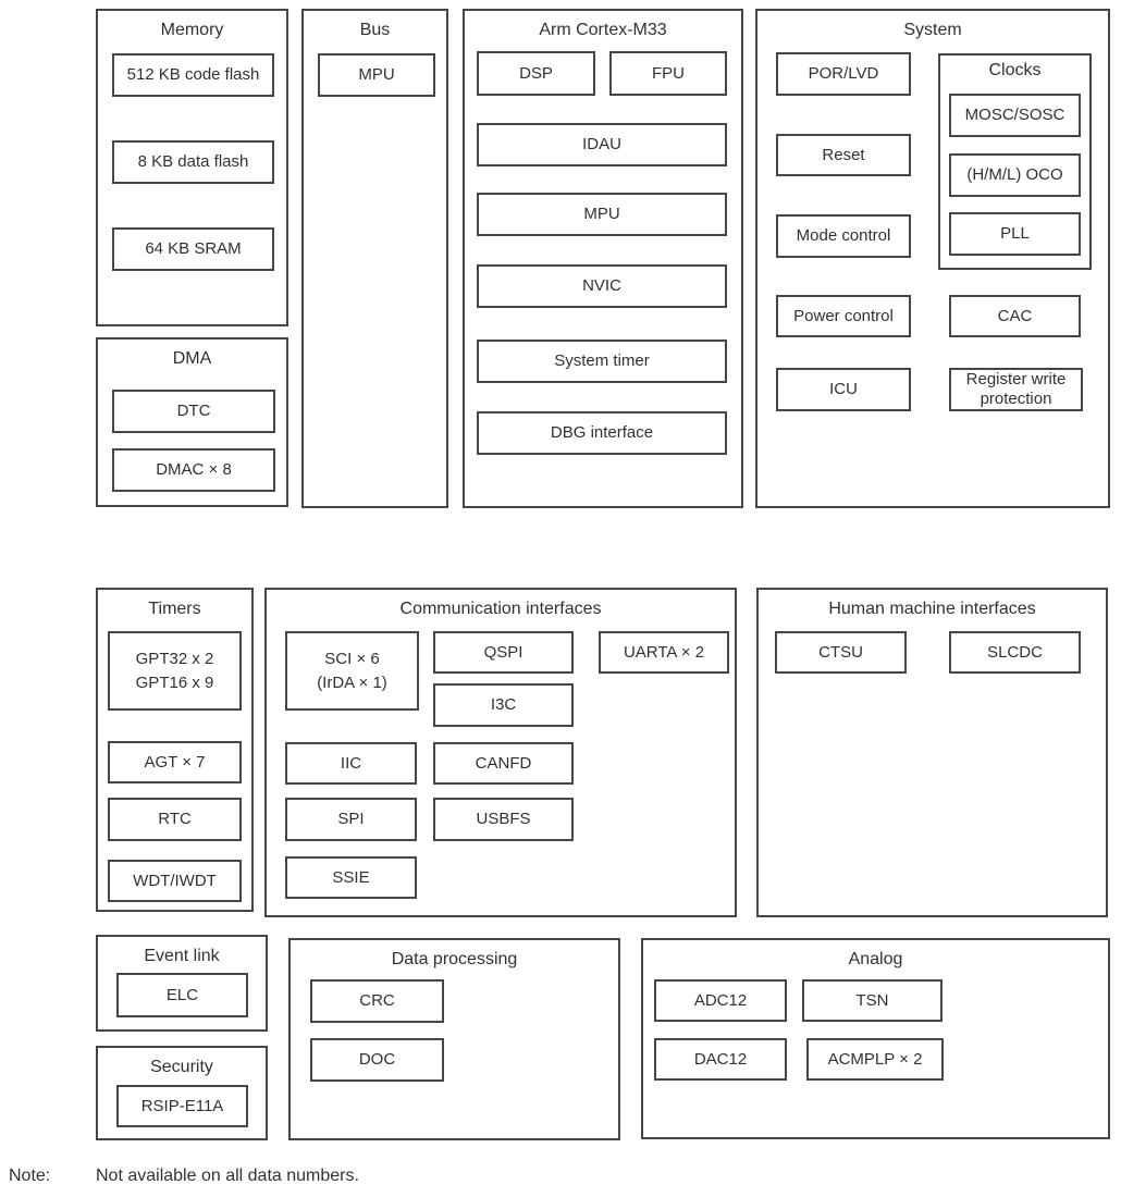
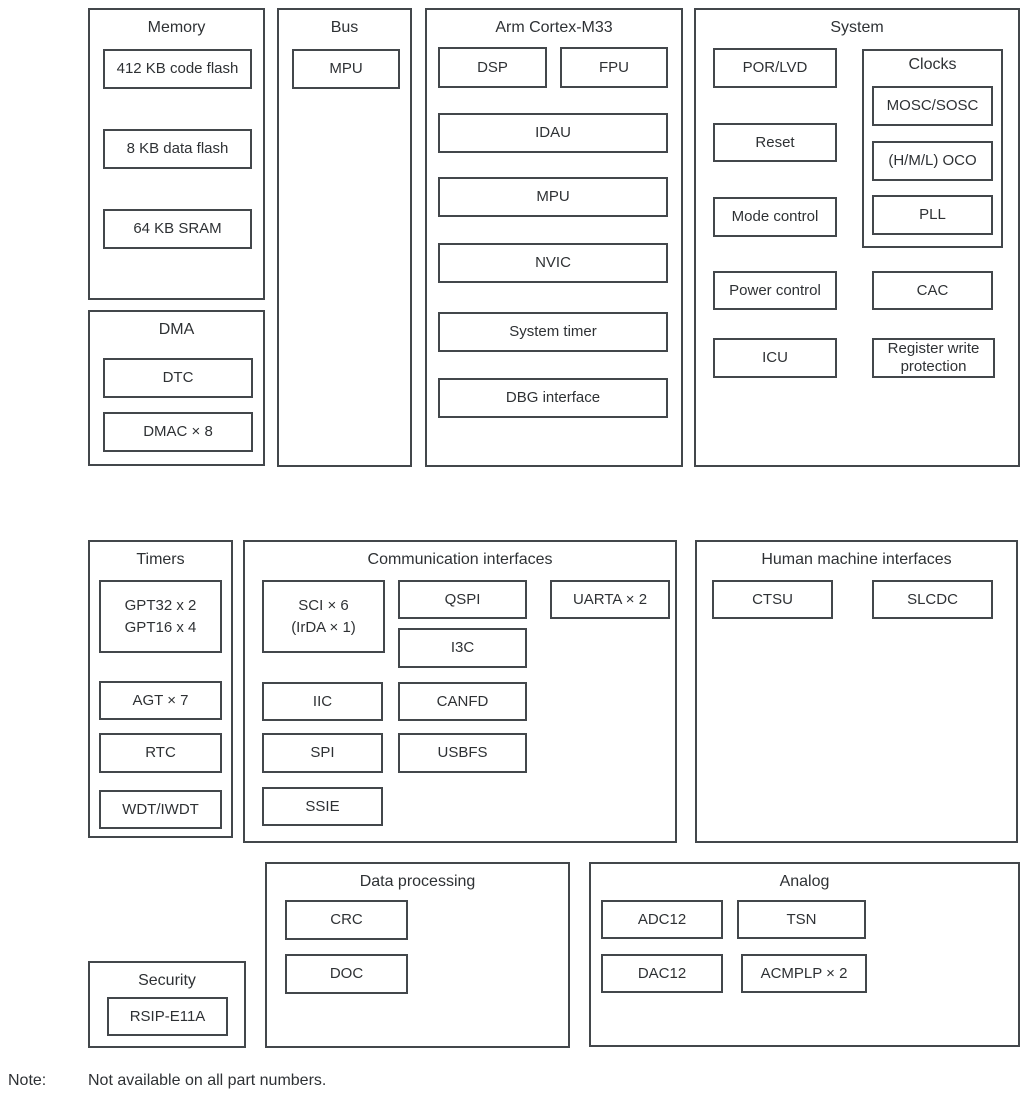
  Memory
- 512 KB code flash
+ 412 KB code flash
  8 KB data flash
  64 KB SRAM
  DMA
  DTC
  DMAC × 8
  Bus
  MPU
  Arm Cortex-M33
  DSP
  FPU
  IDAU
  MPU
  NVIC
  System timer
  DBG interface
  System
  POR/LVD
  Reset
  Mode control
  Power control
  ICU
  Clocks
  MOSC/SOSC
  (H/M/L) OCO
  PLL
  CAC
  Register write protection
  Timers
  GPT32 x 2
- GPT16 x 9
+ GPT16 x 4
  AGT × 7
  RTC
  WDT/IWDT
  Communication interfaces
  SCI × 6
  (IrDA × 1)
  QSPI
  UARTA × 2
  I3C
  IIC
  CANFD
  SPI
  USBFS
  SSIE
  Human machine interfaces
  CTSU
  SLCDC
- Event link
- ELC
  Security
  RSIP-E11A
  Data processing
  CRC
  DOC
  Analog
  ADC12
  TSN
  DAC12
  ACMPLP × 2
  Note:
- Not available on all data numbers.
+ Not available on all part numbers.
